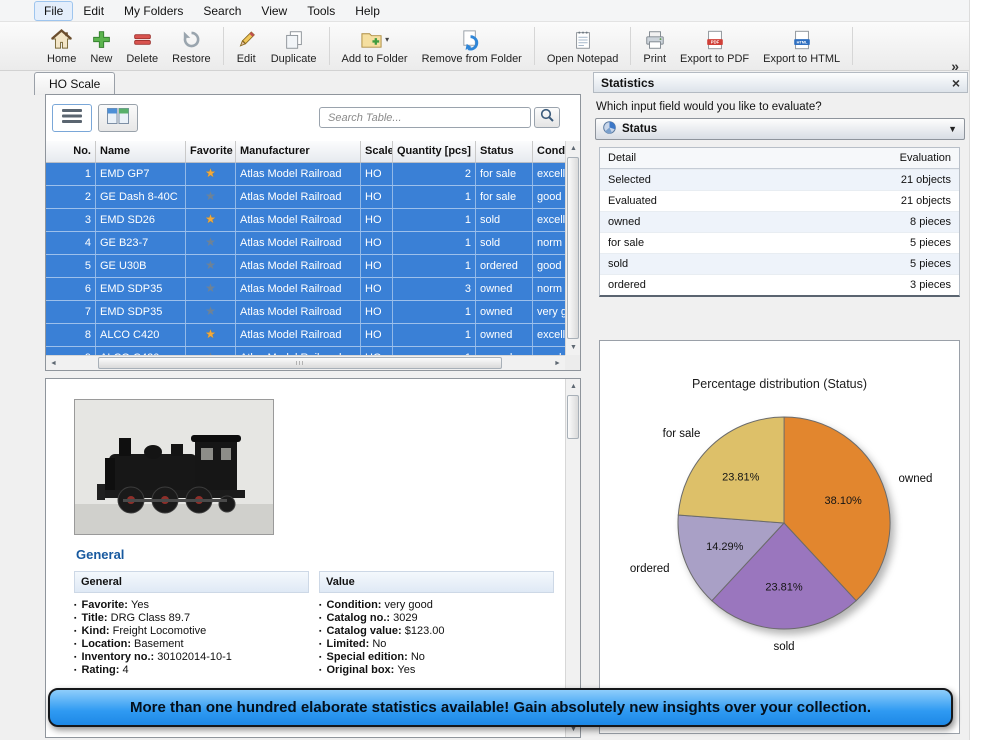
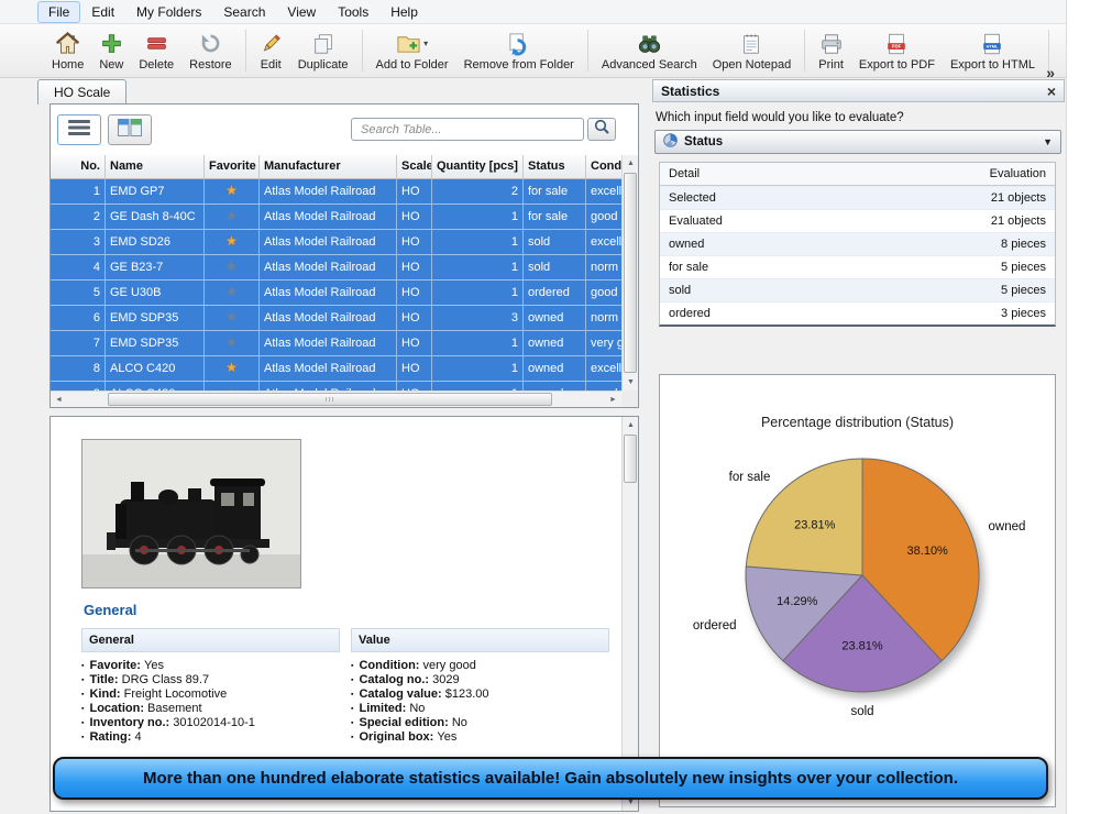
  File
  Edit
  My Folders
  Search
  View
  Tools
  Help
  Home
  New
  Delete
  Restore
  Edit
  Duplicate
  ▾
  Add to Folder
  Remove from Folder
+ Advanced Search
  Open Notepad
  Print
  Export to PDF
  Export to HTML
  »
  HO Scale
  Search Table...
  No.
  Name
  Favorite
  Manufacturer
  Scale
  Quantity [pcs]
  Status
  Cond
  1
  EMD GP7
  ★
  Atlas Model Railroad
  HO
  2
  for sale
  excell
  2
  GE Dash 8-40C
  ★
  Atlas Model Railroad
  HO
  1
  for sale
  good
  3
  EMD SD26
  ★
  Atlas Model Railroad
  HO
  1
  sold
  excell
  4
  GE B23-7
  ★
  Atlas Model Railroad
  HO
  1
  sold
  norm
  5
  GE U30B
  ★
  Atlas Model Railroad
  HO
  1
  ordered
  good
  6
  EMD SDP35
  ★
  Atlas Model Railroad
  HO
  3
  owned
  norm
  7
  EMD SDP35
  ★
  Atlas Model Railroad
  HO
  1
  owned
  very g
  8
  ALCO C420
  ★
  Atlas Model Railroad
  HO
  1
  owned
  excell
  General
  General
  Value
  Favorite: Yes
  Title: DRG Class 89.7
  Kind: Freight Locomotive
  Location: Basement
  Inventory no.: 30102014-10-1
  Rating: 4
  Condition: very good
  Catalog no.: 3029
  Catalog value: $123.00
  Limited: No
  Special edition: No
  Original box: Yes
  Statistics
  ×
  Which input field would you like to evaluate?
  Status
  ▼
  Detail
  Evaluation
  Selected
  21 objects
  Evaluated
  21 objects
  owned
  8 pieces
  for sale
  5 pieces
  sold
  5 pieces
  ordered
  3 pieces
  Percentage distribution (Status)
  38.10%
  owned
  23.81%
  sold
  14.29%
  ordered
  23.81%
  for sale
  More than one hundred elaborate statistics available! Gain absolutely new insights over your collection.
